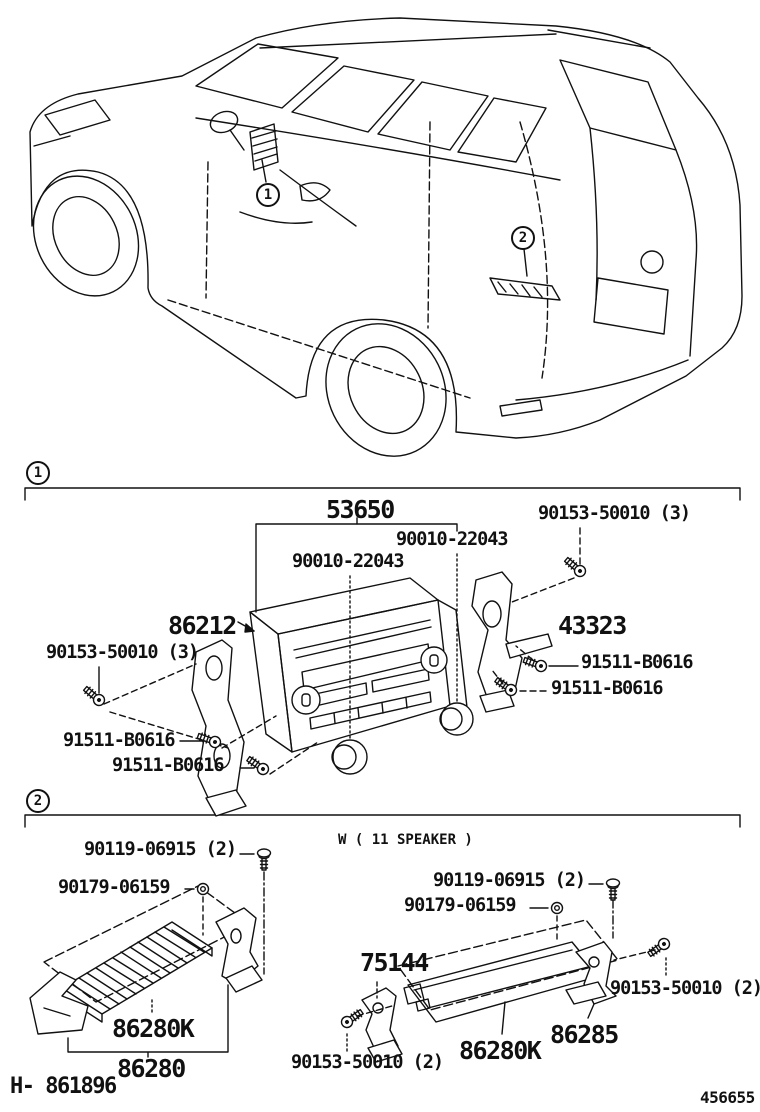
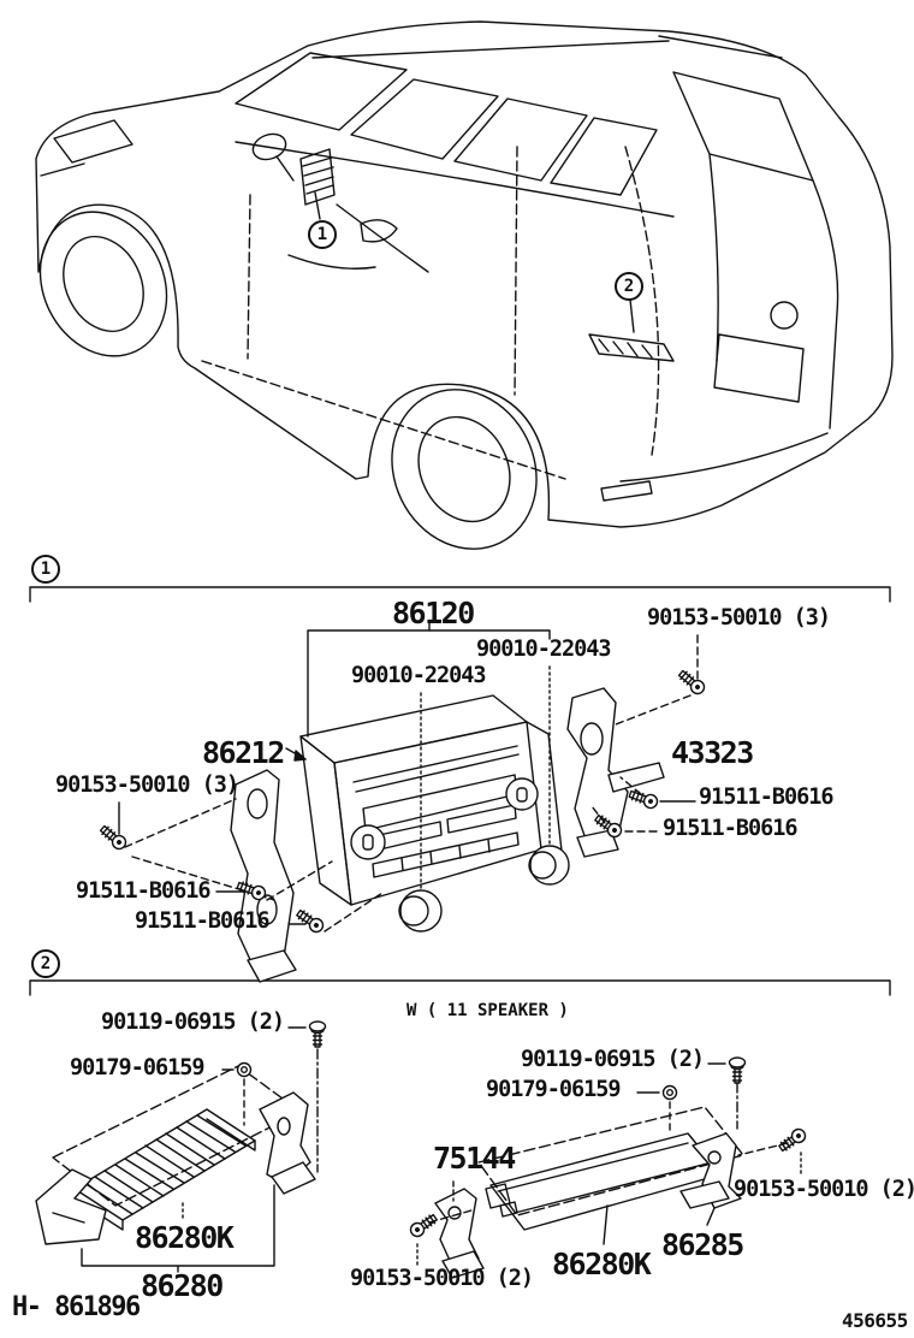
  1
  2
  1
  2
- 53650
+ 86120
  90153-50010 (3)
  90010-22043
  90010-22043
  86212
  43323
  90153-50010 (3)
  91511-B0616
  91511-B0616
  91511-B0616
  91511-B0616
  W ( 11 SPEAKER )
  90119-06915 (2)
  90179-06159
  86280K
  86280
  90119-06915 (2)
  90179-06159
  75144
  90153-50010 (2)
  86285
  86280K
  90153-50010 (2)
  H- 861896
  456655
